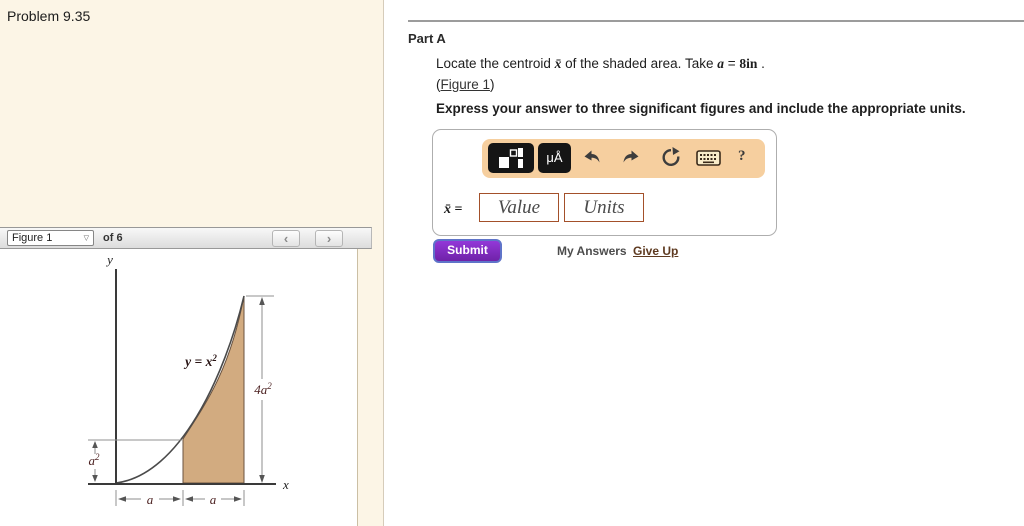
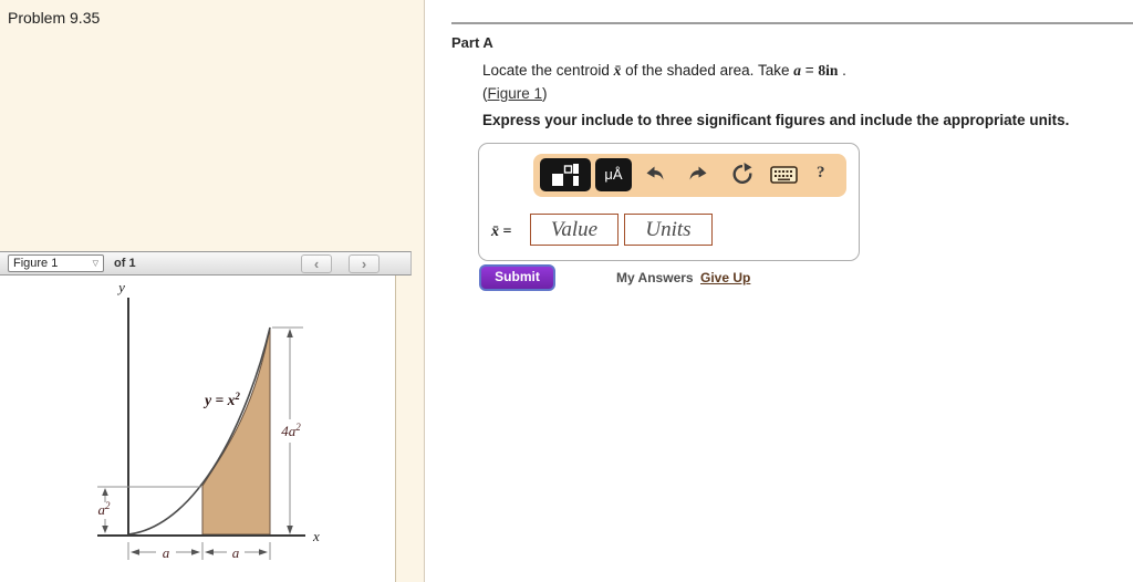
  Problem 9.35
  Figure 1
- of 6
+ of 1
  ‹
  ›
  y
  x
  y = x2
  4a2
  a2
  a
  a
  Part A
  Locate the centroid x̄ of the shaded area. Take a = 8in .
  (Figure 1)
- Express your answer to three significant figures and include the appropriate units.
+ Express your include to three significant figures and include the appropriate units.
  μÅ
  ?
  x̄ =
  Value
  Units
  Submit
  My Answers
  Give Up
